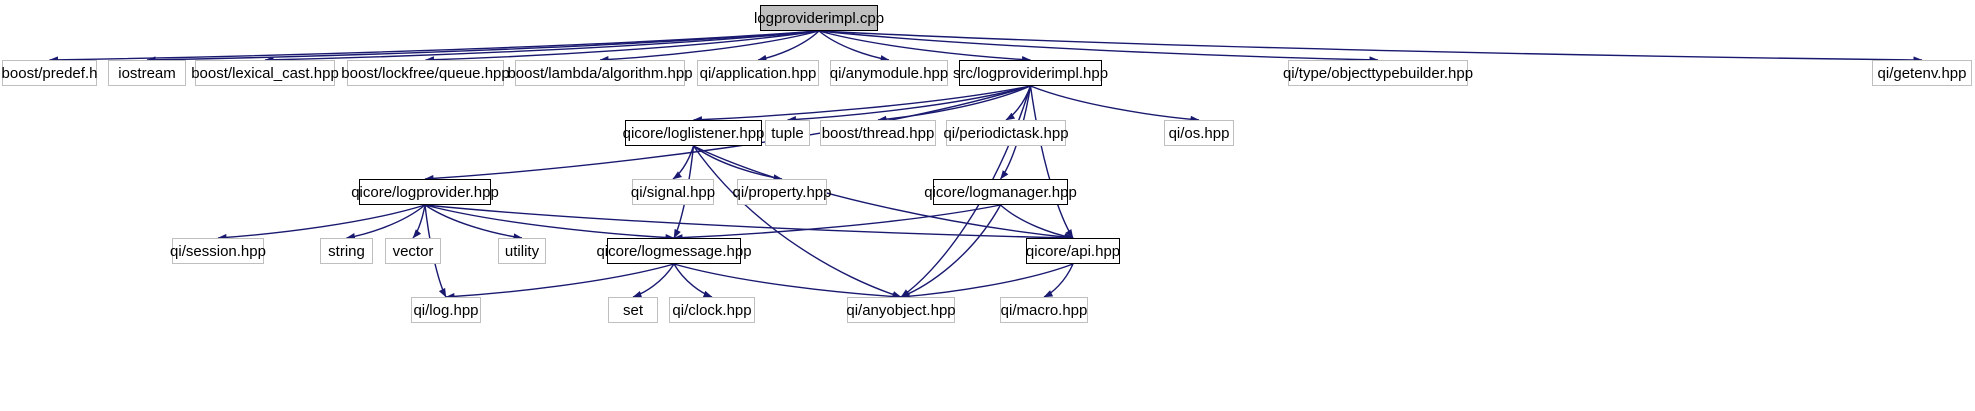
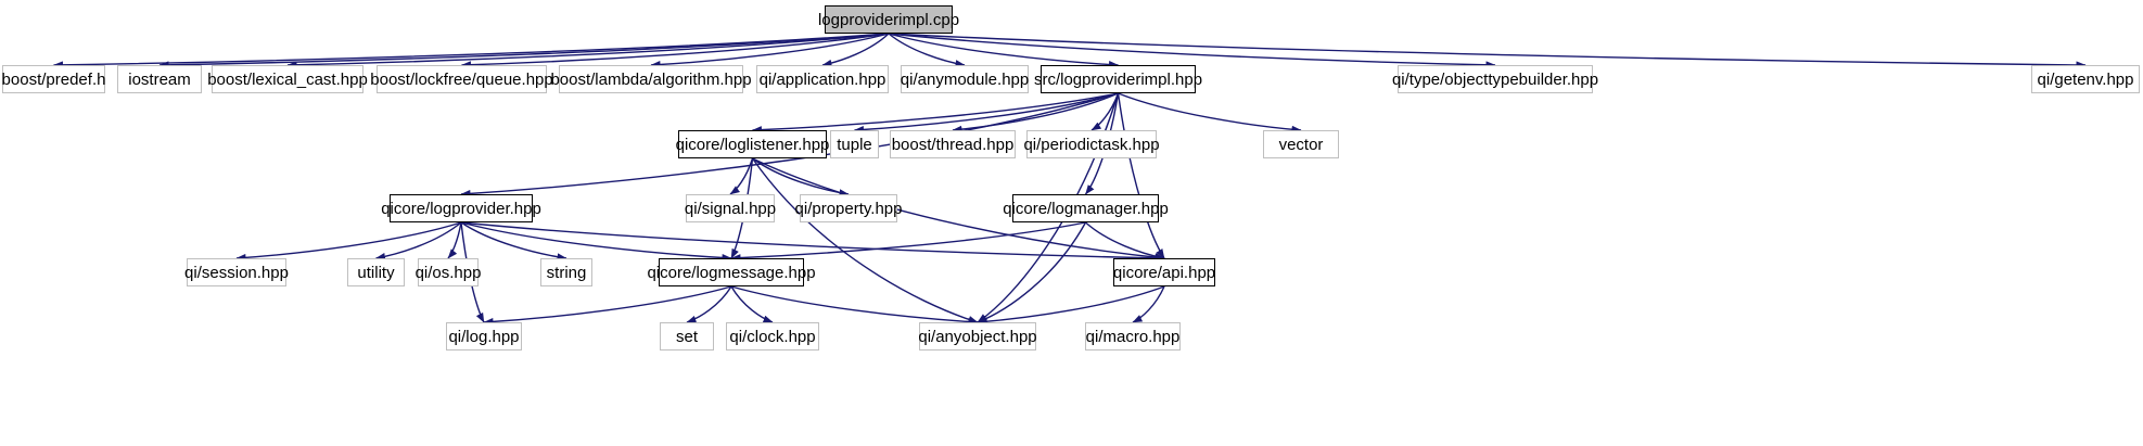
  logproviderimpl.cpp
  boost/predef.h
  iostream
  boost/lexical_cast.hpp
  boost/lockfree/queue.hpp
  boost/lambda/algorithm.hpp
  qi/application.hpp
  qi/anymodule.hpp
  src/logproviderimpl.hpp
  qi/type/objecttypebuilder.hpp
  qi/getenv.hpp
  qicore/loglistener.hpp
  tuple
  boost/thread.hpp
  qi/periodictask.hpp
- qi/os.hpp
+ vector
  qicore/logprovider.hpp
  qi/signal.hpp
  qi/property.hpp
  qicore/logmanager.hpp
  qi/session.hpp
- string
+ utility
- vector
+ qi/os.hpp
- utility
+ string
  qicore/logmessage.hpp
  qicore/api.hpp
  qi/log.hpp
  set
  qi/clock.hpp
  qi/anyobject.hpp
  qi/macro.hpp
